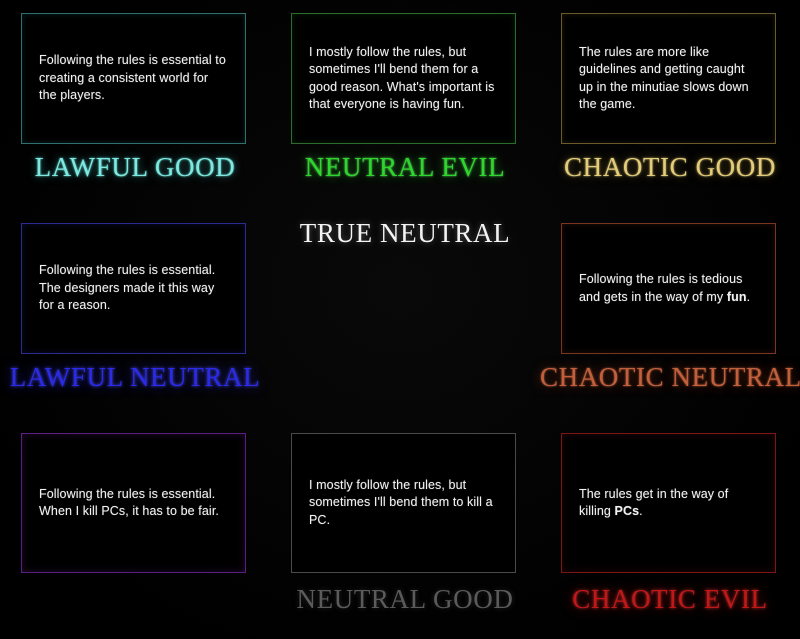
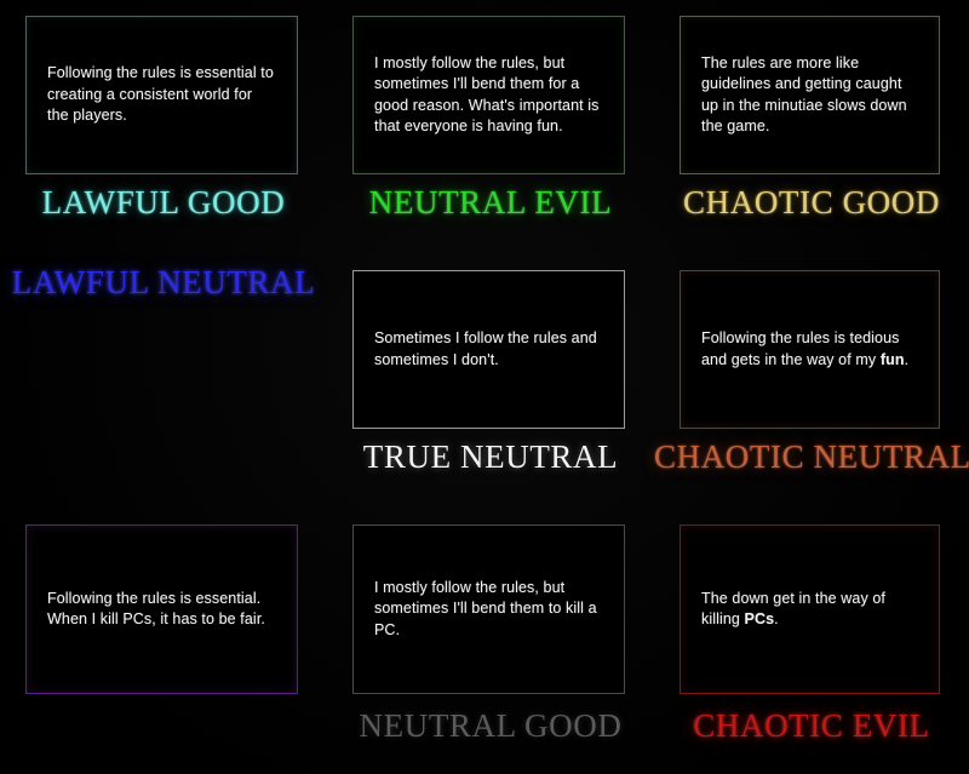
  Following the rules is essential to creating a consistent world for the players.
  LAWFUL GOOD
  I mostly follow the rules, but sometimes I'll bend them for a good reason. What's important is that everyone is having fun.
  NEUTRAL EVIL
  The rules are more like guidelines and getting caught up in the minutiae slows down the game.
  CHAOTIC GOOD
- Following the rules is essential. The designers made it this way for a reason.
  LAWFUL NEUTRAL
+ Sometimes I follow the rules and sometimes I don't.
  TRUE NEUTRAL
  Following the rules is tedious and gets in the way of my fun.
  CHAOTIC NEUTRAL
  Following the rules is essential. When I kill PCs, it has to be fair.
  I mostly follow the rules, but sometimes I'll bend them to kill a PC.
  NEUTRAL GOOD
- The rules get in the way of killing PCs.
+ The down get in the way of killing PCs.
  CHAOTIC EVIL
